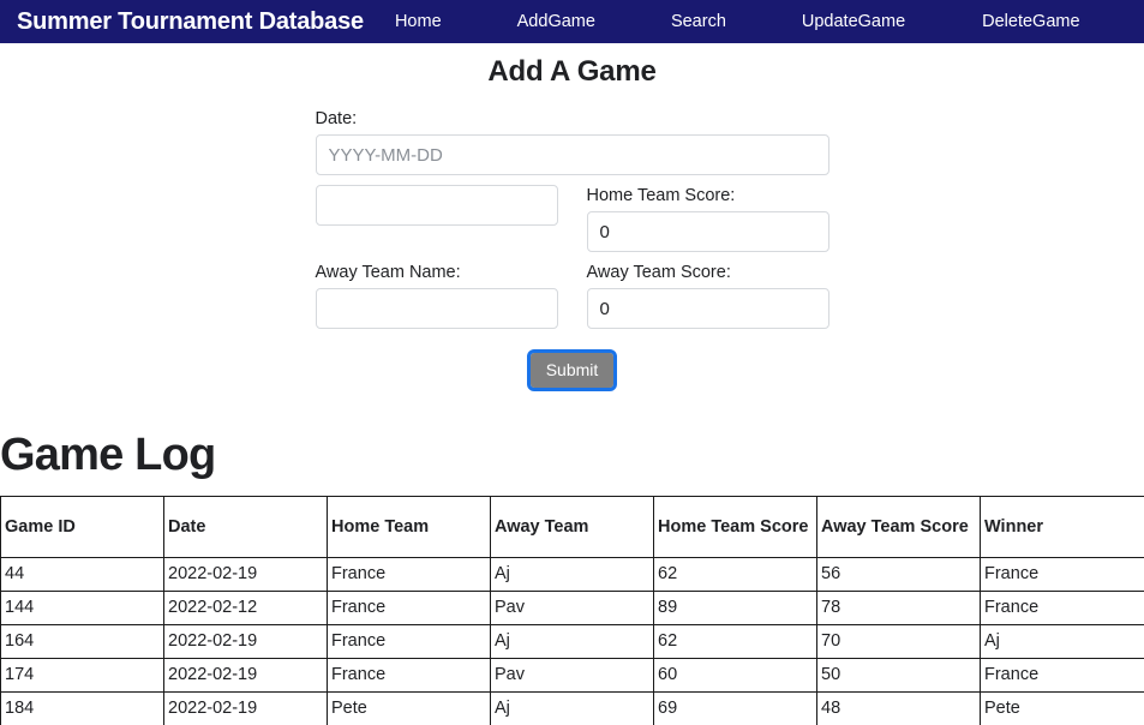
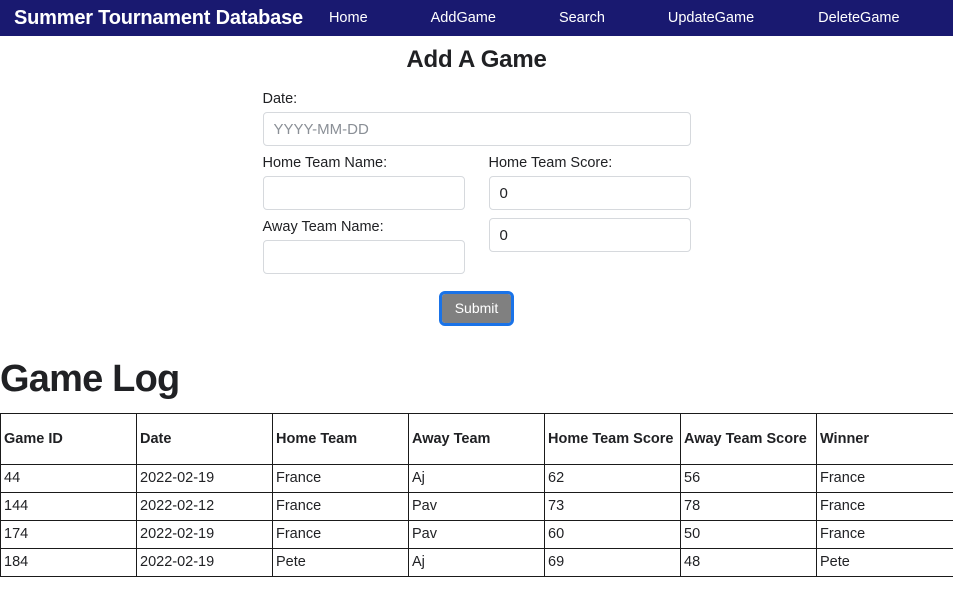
  Summer Tournament Database
  Home
  AddGame
  Search
  UpdateGame
  DeleteGame
  Add A Game
  Date:
  YYYY-MM-DD
+ Home Team Name:
  Home Team Score:
  0
  Away Team Name:
- Away Team Score:
  0
  Submit
  Game Log
  Game ID	Date	Home Team	Away Team	Home Team Score	Away Team Score	Winner
  44	2022-02-19	France	Aj	62	56	France
- 144	2022-02-12	France	Pav	89	78	France
+ 144	2022-02-12	France	Pav	73	78	France
- 164	2022-02-19	France	Aj	62	70	Aj
  174	2022-02-19	France	Pav	60	50	France
  184	2022-02-19	Pete	Aj	69	48	Pete
